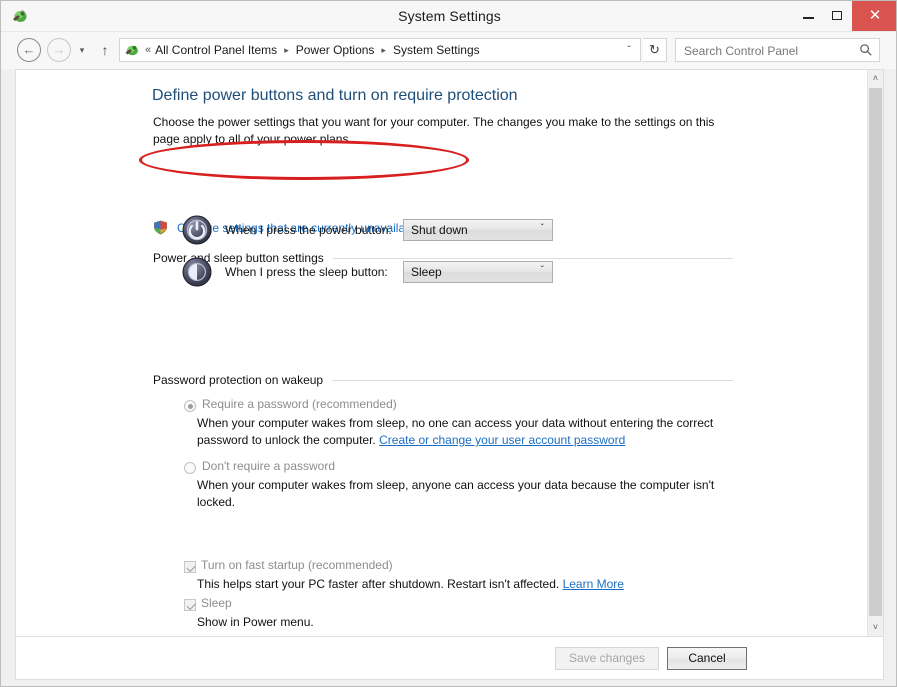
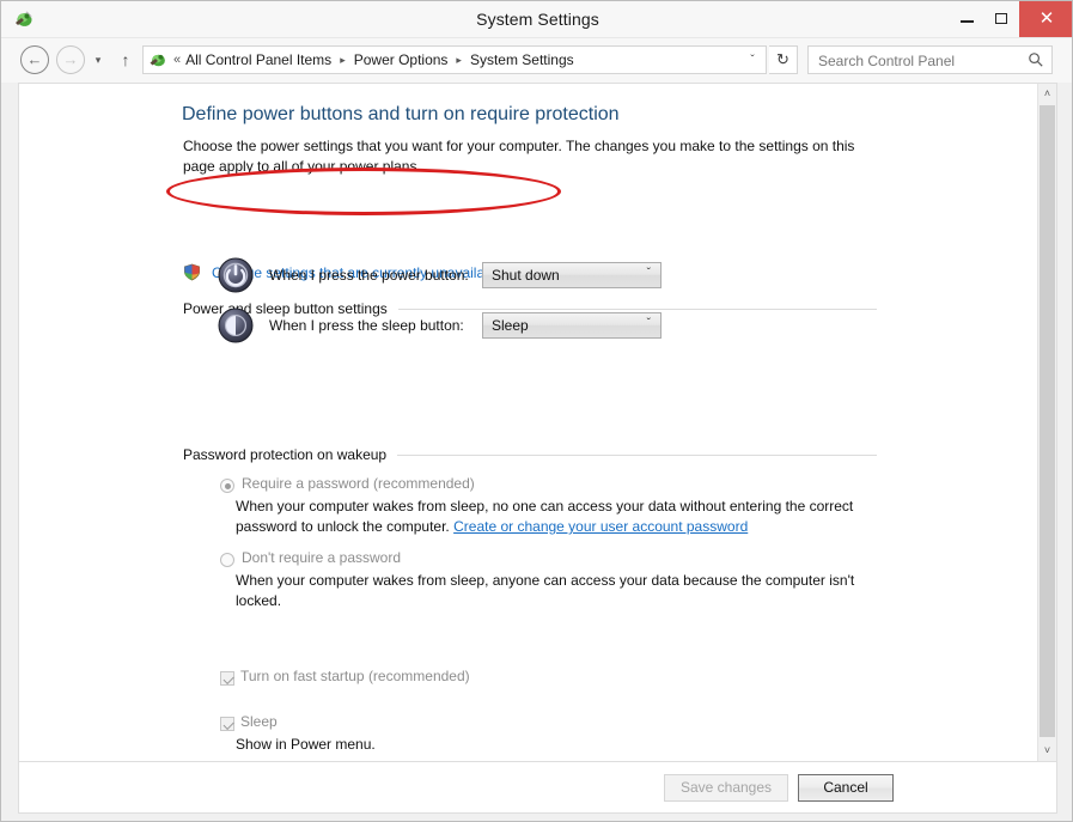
  System Settings
  ✕
  ←
  →
  ▾
  ↑
  «
  All Control Panel Items
  ▸
  Power Options
  ▸
  System Settings
  ˇ
  ↻
  Search Control Panel
  Define power buttons and turn on require protection
  Choose the power settings that you want for your computer. The changes you make to the settings on this page apply to all of your power plans.
  Ce settings that are currently unavaila
  Powerd sleep button settings
  When I press the power button:
  Shut down
  ˇ
  When I press the sleep button:
  Sleep
  ˇ
  Password protection on wakeup
  Require a password (recommended)
  When your computer wakes from sleep, no one can access your data without entering the correct password to unlock the computer. Create or change your user account password
  Don't require a password
  When your computer wakes from sleep, anyone can access your data because the computer isn't locked.
  Turn on fast startup (recommended)
- This helps start your PC faster after shutdown. Restart isn't affected. Learn More
  Sleep
  Show in Power menu.
  ˄
  ˅
  Save changes
  Cancel
